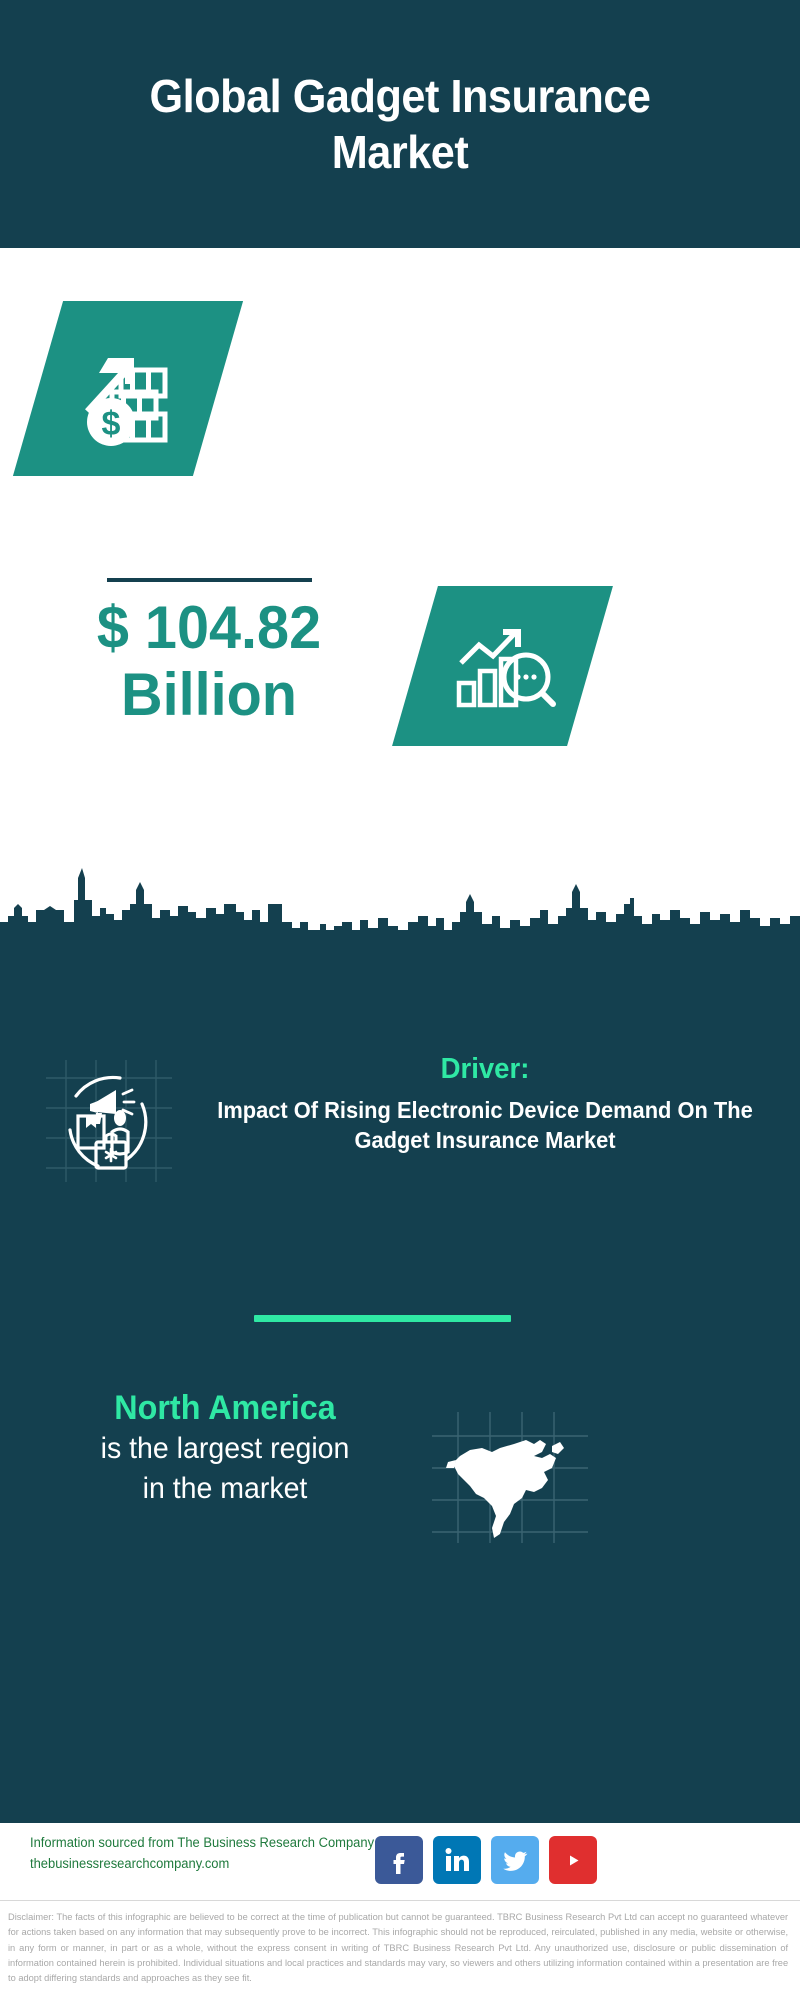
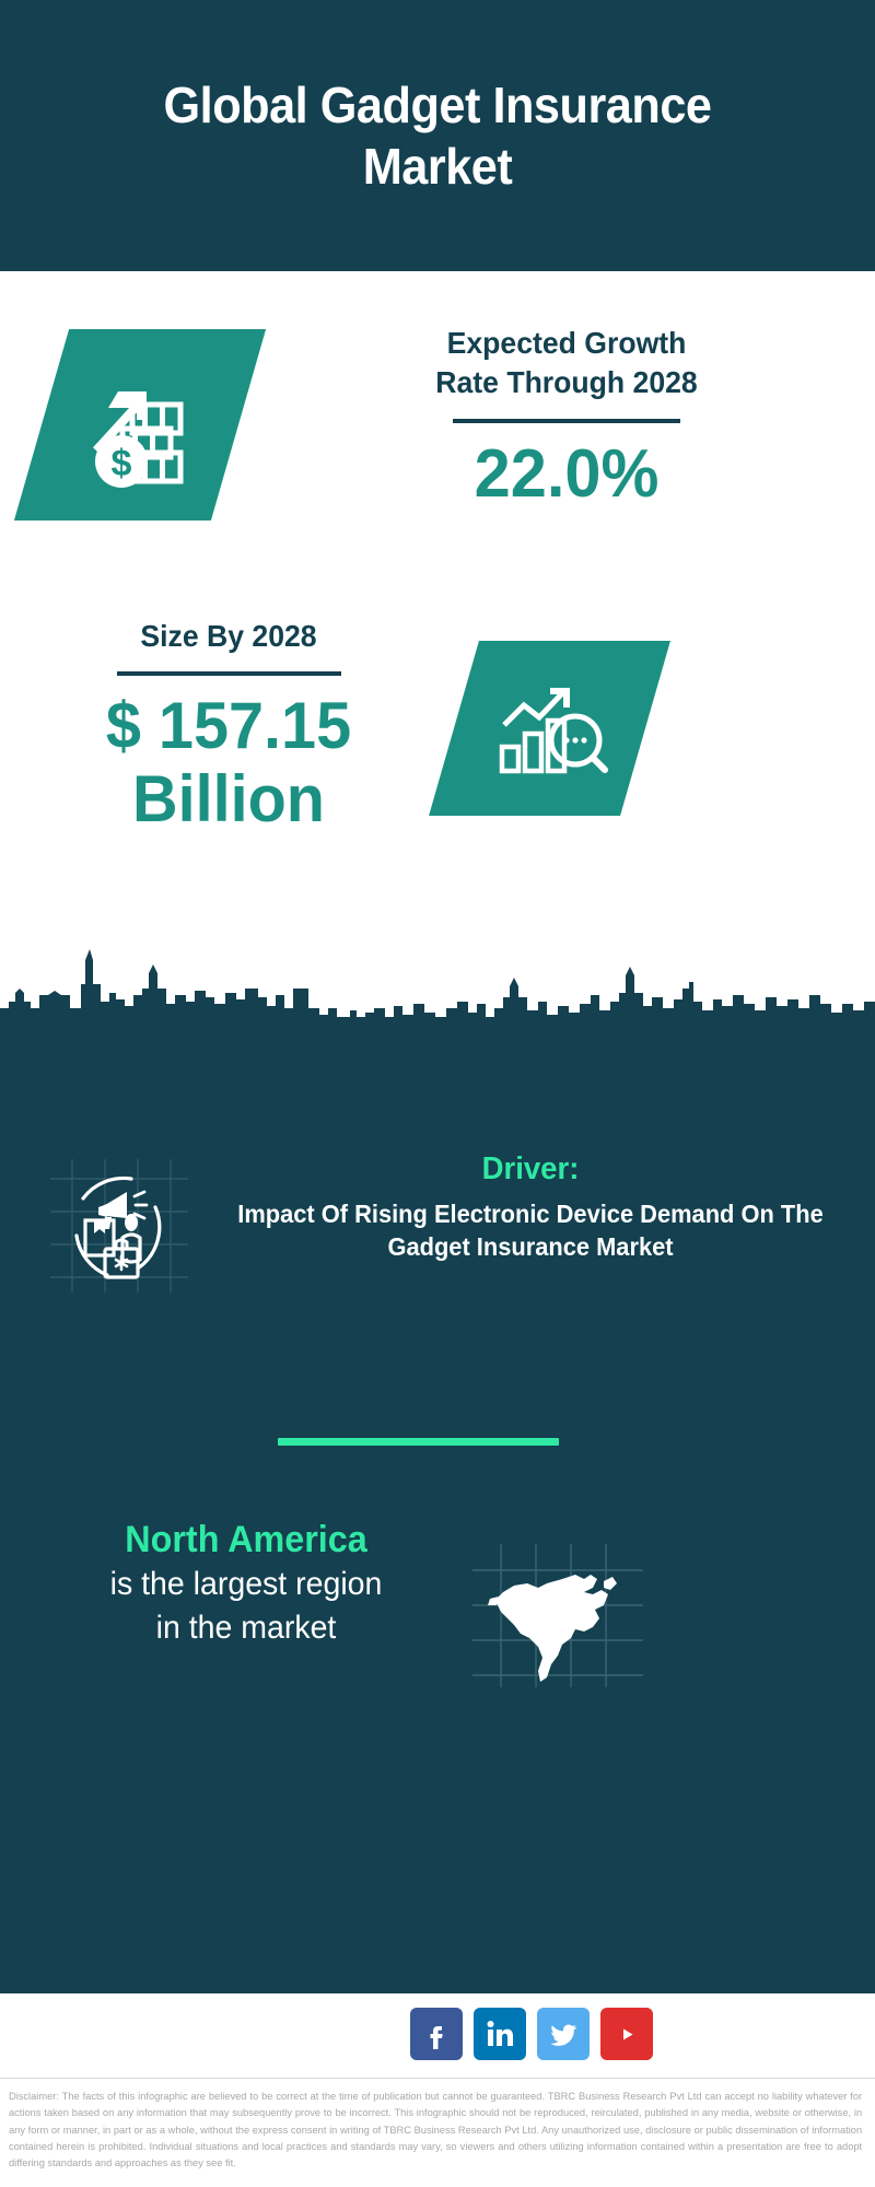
  Global Gadget Insurance Market
+ Expected Growth
+ Rate Through 2028
+ 22.0%
+ Size By 2028
- $ 104.82
+ $ 157.15
  Billion
  Driver:
  Impact Of Rising Electronic Device Demand On The Gadget Insurance Market
  North America
  is the largest region
  in the market
- Information sourced from The Business Research Company
- thebusinessresearchcompany.com
- Disclaimer: The facts of this infographic are believed to be correct at the time of publication but cannot be guaranteed. TBRC Business Research Pvt Ltd can accept no guaranteed whatever for actions taken based on any information that may subsequently prove to be incorrect. This infographic should not be reproduced, reirculated, published in any media, website or otherwise, in any form or manner, in part or as a whole, without the express consent in writing of TBRC Business Research Pvt Ltd. Any unauthorized use, disclosure or public dissemination of information contained herein is prohibited. Individual situations and local practices and standards may vary, so viewers and others utilizing information contained within a presentation are free to adopt differing standards and approaches as they see fit.
+ Disclaimer: The facts of this infographic are believed to be correct at the time of publication but cannot be guaranteed. TBRC Business Research Pvt Ltd can accept no liability whatever for actions taken based on any information that may subsequently prove to be incorrect. This infographic should not be reproduced, reirculated, published in any media, website or otherwise, in any form or manner, in part or as a whole, without the express consent in writing of TBRC Business Research Pvt Ltd. Any unauthorized use, disclosure or public dissemination of information contained herein is prohibited. Individual situations and local practices and standards may vary, so viewers and others utilizing information contained within a presentation are free to adopt differing standards and approaches as they see fit.
